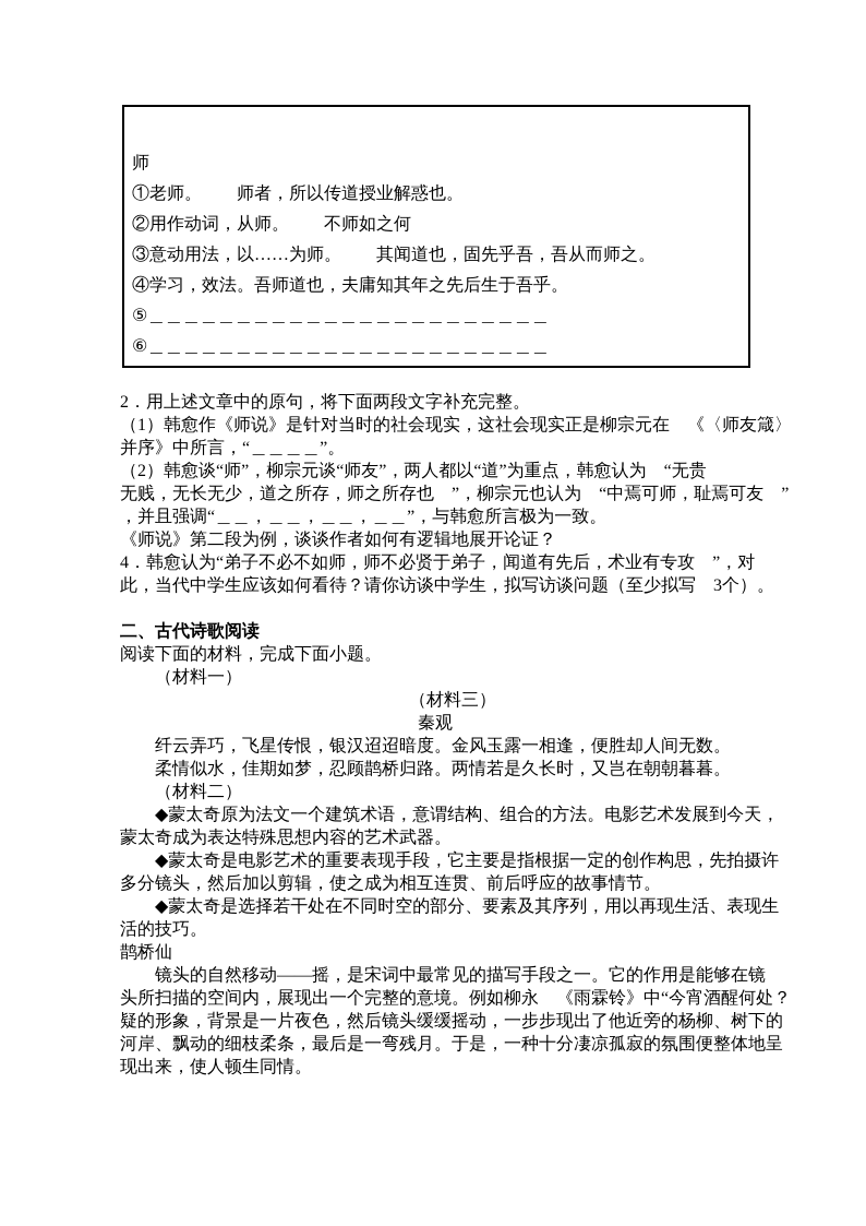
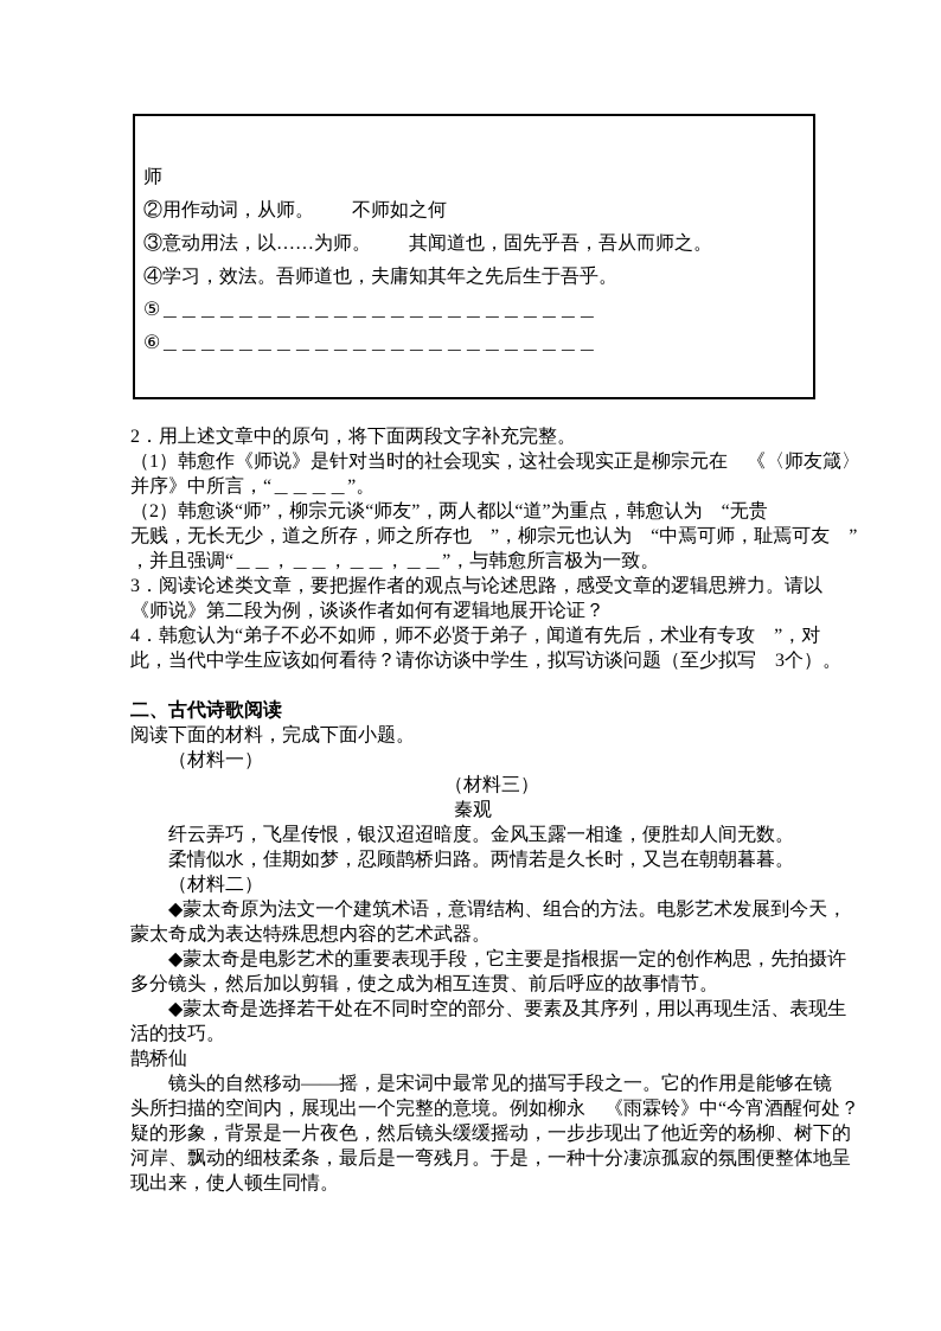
  师
- ①老师。 师者，所以传道授业解惑也。
  ②用作动词，从师。 不师如之何
  ③意动用法，以……为师。 其闻道也，固先乎吾，吾从而师之。
  ④学习，效法。吾师道也，夫庸知其年之先后生于吾乎。
  ⑤＿＿＿＿＿＿＿＿＿＿＿＿＿＿＿＿＿＿＿＿＿＿＿
  ⑥＿＿＿＿＿＿＿＿＿＿＿＿＿＿＿＿＿＿＿＿＿＿＿
  2．用上述文章中的原句，将下面两段文字补充完整。
  （1）韩愈作《师说》是针对当时的社会现实，这社会现实正是柳宗元在 《〈师友箴〉
  并序》中所言，“＿＿＿＿”。
  （2）韩愈谈“师”，柳宗元谈“师友”，两人都以“道”为重点，韩愈认为 “无贵
  无贱，无长无少，道之所存，师之所存也 ”，柳宗元也认为 “中焉可师，耻焉可友 ”
  ，并且强调“＿＿，＿＿，＿＿，＿＿”，与韩愈所言极为一致。
+ 3．阅读论述类文章，要把握作者的观点与论述思路，感受文章的逻辑思辨力。请以
  《师说》第二段为例，谈谈作者如何有逻辑地展开论证？
  4．韩愈认为“弟子不必不如师，师不必贤于弟子，闻道有先后，术业有专攻 ”，对
  此，当代中学生应该如何看待？请你访谈中学生，拟写访谈问题（至少拟写 3个）。
  二、古代诗歌阅读
  阅读下面的材料，完成下面小题。
  （材料一）
  （材料三）
  秦观
  纤云弄巧，飞星传恨，银汉迢迢暗度。金风玉露一相逢，便胜却人间无数。
  柔情似水，佳期如梦，忍顾鹊桥归路。两情若是久长时，又岂在朝朝暮暮。
  （材料二）
  ◆蒙太奇原为法文一个建筑术语，意谓结构、组合的方法。电影艺术发展到今天，
  蒙太奇成为表达特殊思想内容的艺术武器。
  ◆蒙太奇是电影艺术的重要表现手段，它主要是指根据一定的创作构思，先拍摄许
  多分镜头，然后加以剪辑，使之成为相互连贯、前后呼应的故事情节。
  ◆蒙太奇是选择若干处在不同时空的部分、要素及其序列，用以再现生活、表现生
  活的技巧。
  鹊桥仙
  镜头的自然移动——摇，是宋词中最常见的描写手段之一。它的作用是能够在镜
  头所扫描的空间内，展现出一个完整的意境。例如柳永 《雨霖铃》中“今宵酒醒何处？
  疑的形象，背景是一片夜色，然后镜头缓缓摇动，一步步现出了他近旁的杨柳、树下的
  河岸、飘动的细枝柔条，最后是一弯残月。于是，一种十分凄凉孤寂的氛围便整体地呈
  现出来，使人顿生同情。
